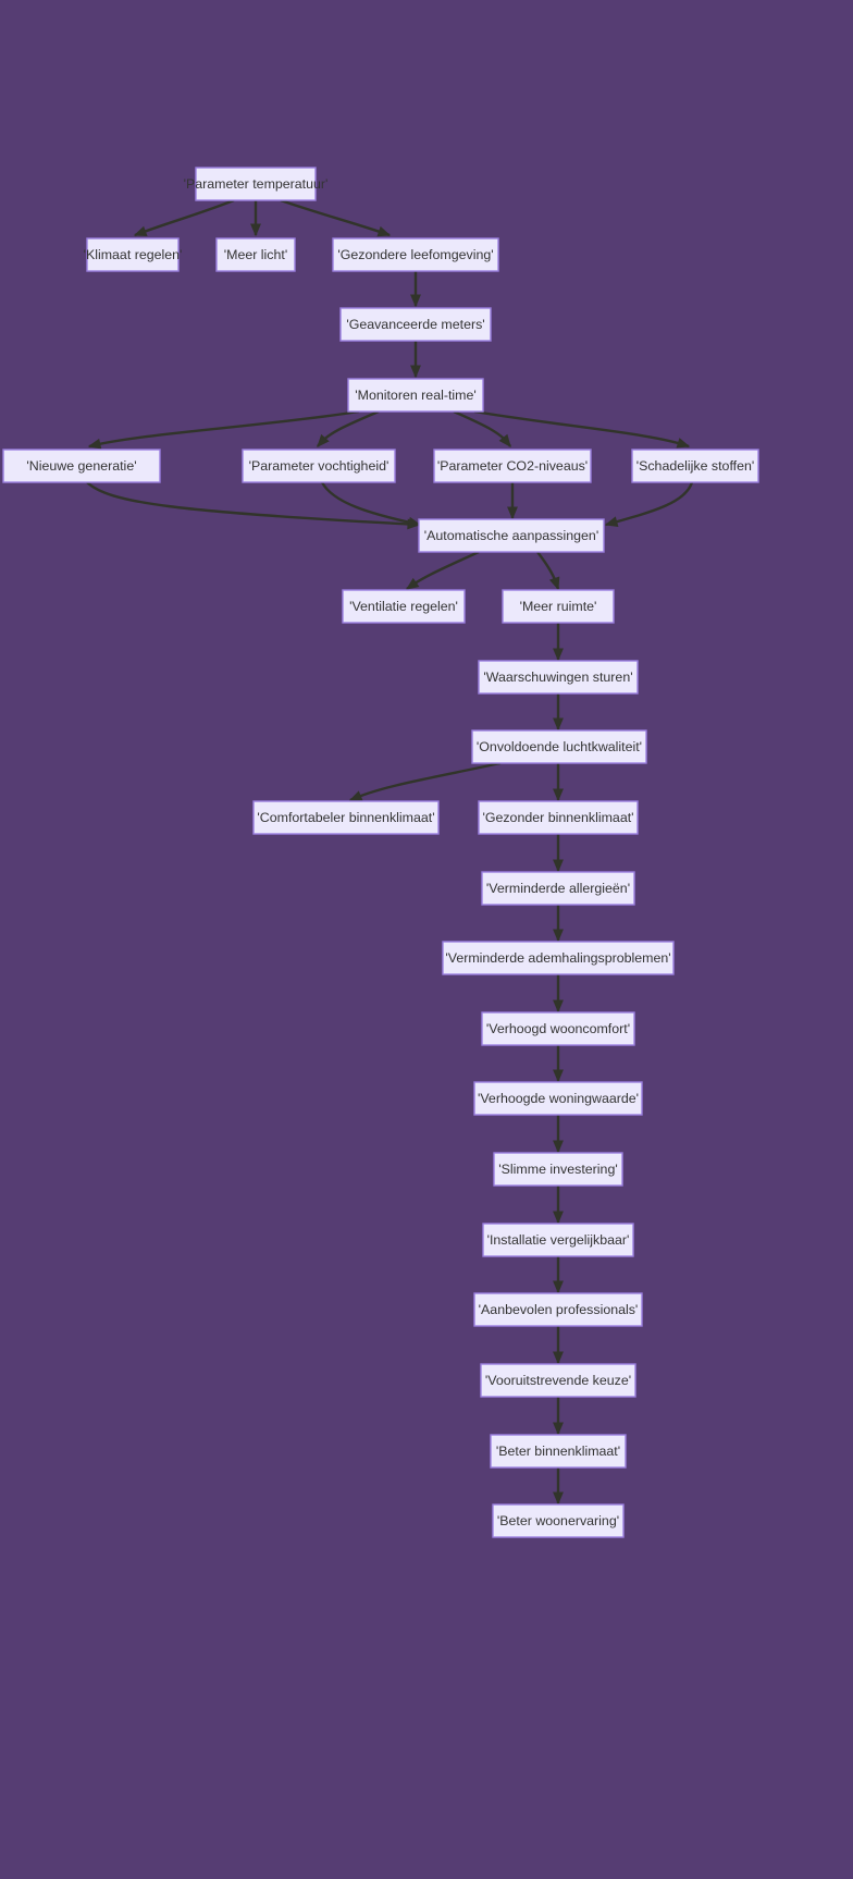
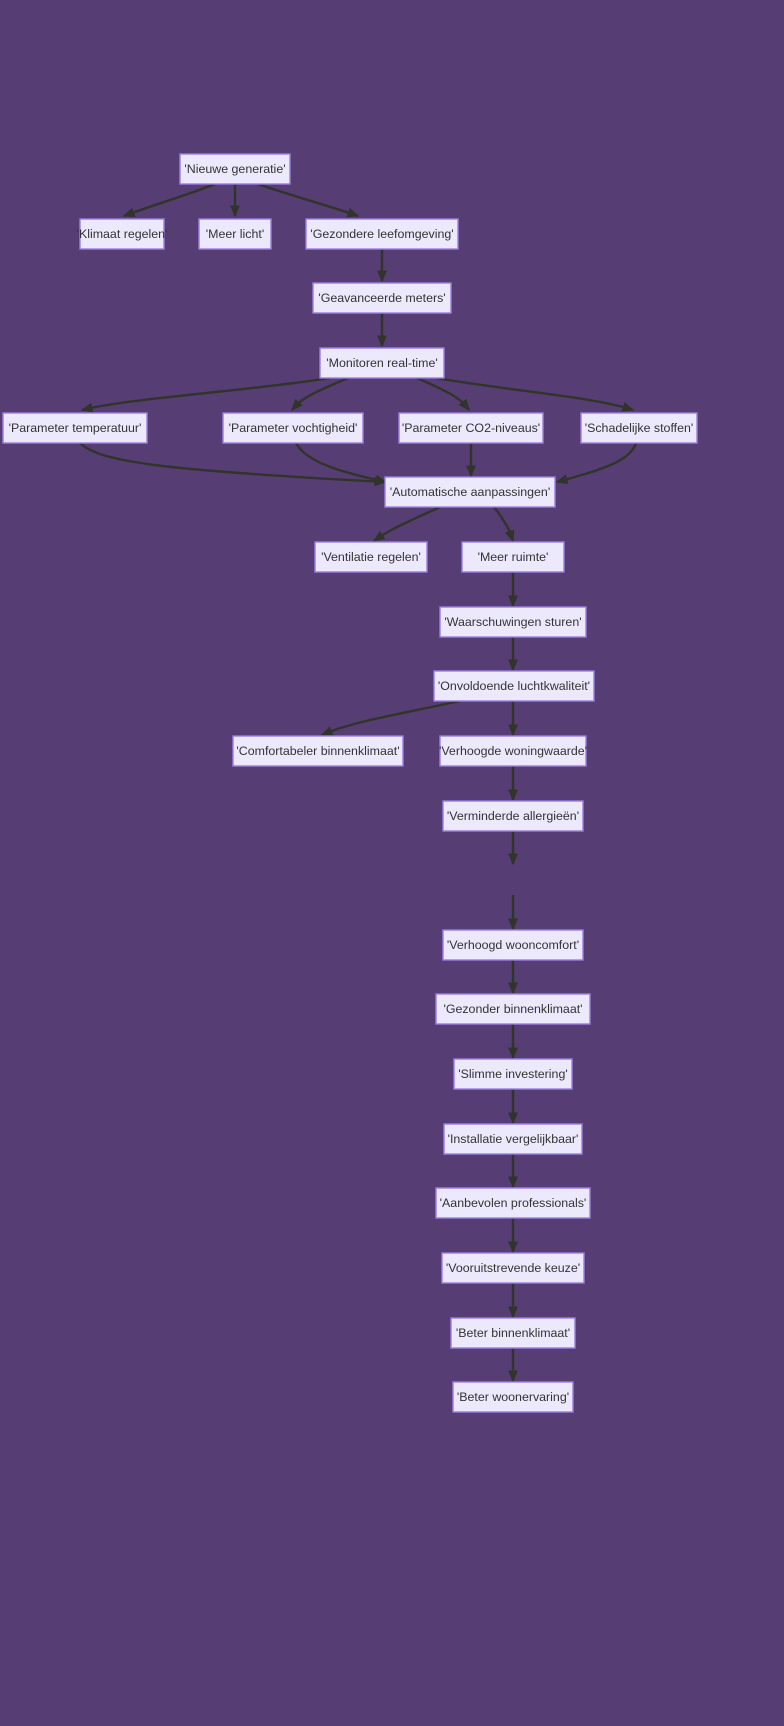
- 'Parameter temperatuur'
+ 'Nieuwe generatie'
  'Klimaat regelen'
  'Meer licht'
  'Gezondere leefomgeving'
  'Geavanceerde meters'
  'Monitoren real-time'
- 'Nieuwe generatie'
+ 'Parameter temperatuur'
  'Parameter vochtigheid'
  'Parameter CO2-niveaus'
  'Schadelijke stoffen'
  'Automatische aanpassingen'
  'Ventilatie regelen'
  'Meer ruimte'
  'Waarschuwingen sturen'
  'Onvoldoende luchtkwaliteit'
  'Comfortabeler binnenklimaat'
- 'Gezonder binnenklimaat'
+ 'Verhoogde woningwaarde'
  'Verminderde allergieën'
- 'Verminderde ademhalingsproblemen'
  'Verhoogd wooncomfort'
- 'Verhoogde woningwaarde'
+ 'Gezonder binnenklimaat'
  'Slimme investering'
  'Installatie vergelijkbaar'
  'Aanbevolen professionals'
  'Vooruitstrevende keuze'
  'Beter binnenklimaat'
  'Beter woonervaring'
